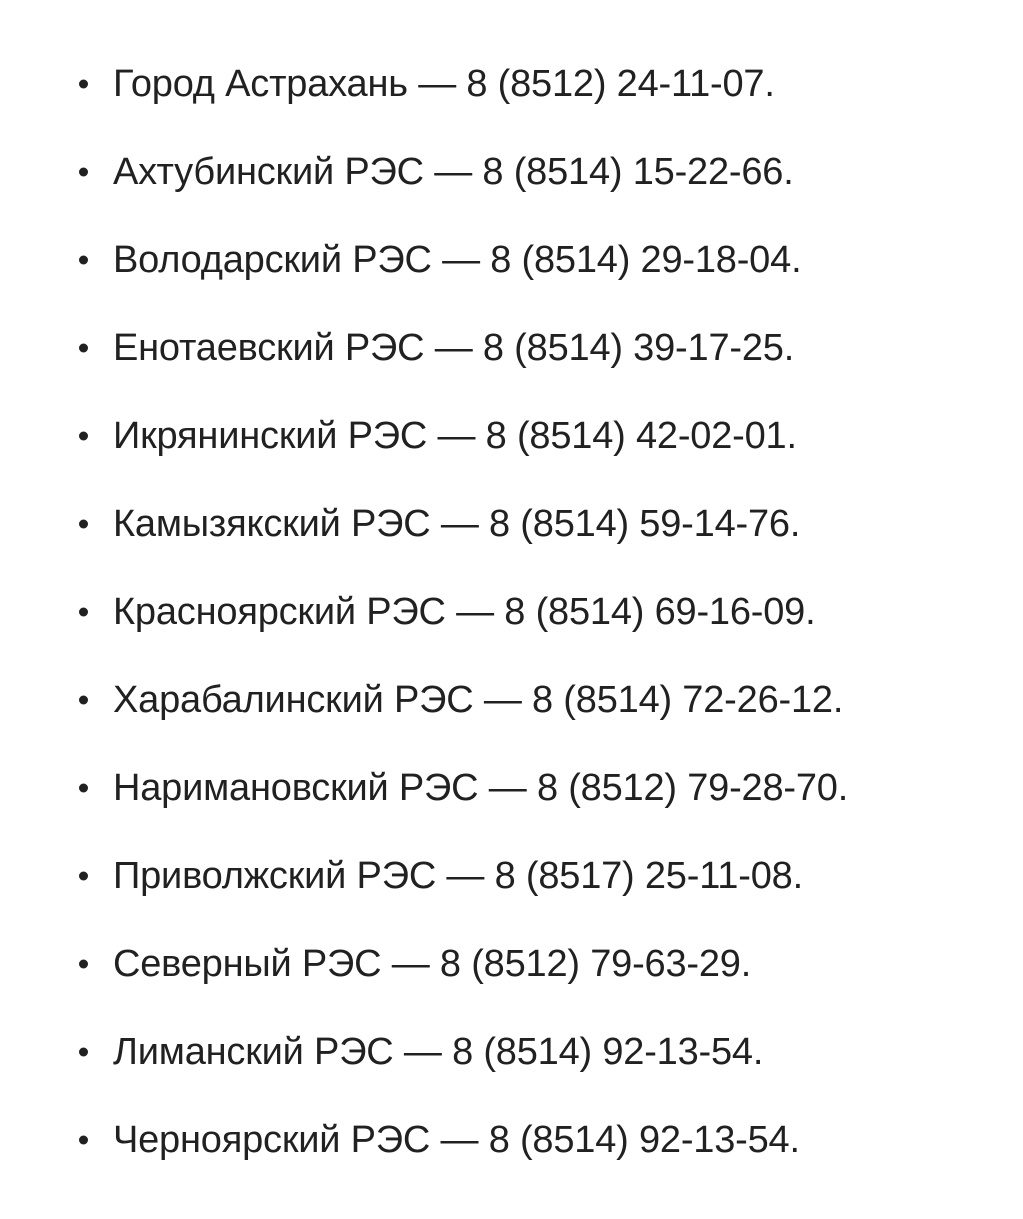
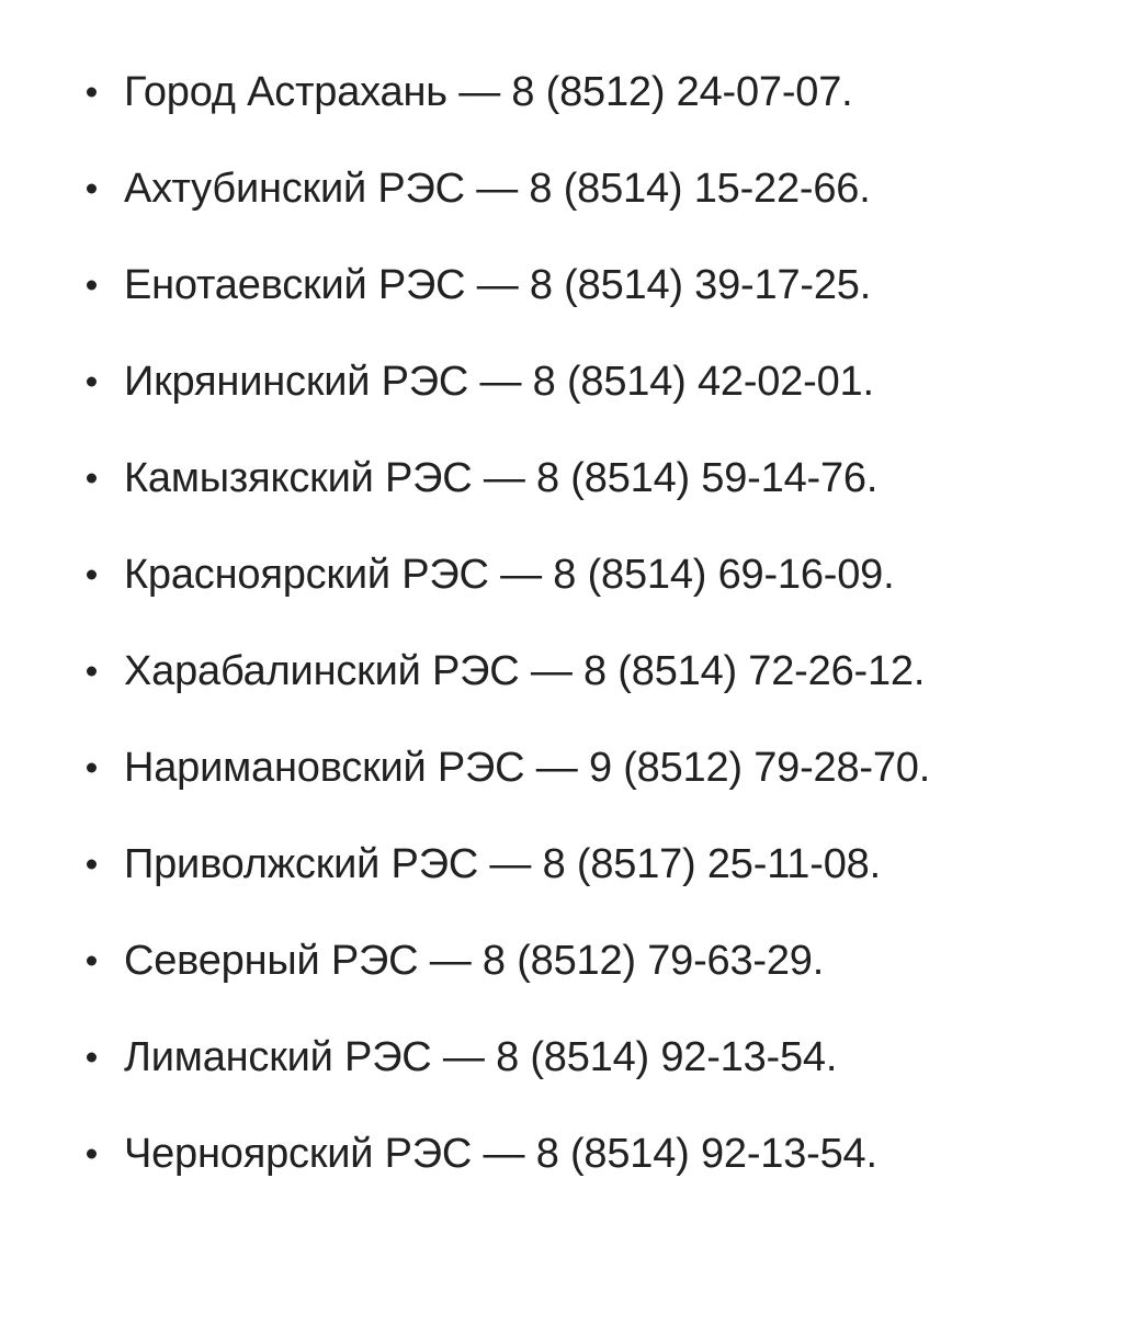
- Город Астрахань — 8 (8512) 24-11-07.
+ Город Астрахань — 8 (8512) 24-07-07.
  Ахтубинский РЭС — 8 (8514) 15-22-66.
- Володарский РЭС — 8 (8514) 29-18-04.
  Енотаевский РЭС — 8 (8514) 39-17-25.
  Икрянинский РЭС — 8 (8514) 42-02-01.
  Камызякский РЭС — 8 (8514) 59-14-76.
  Красноярский РЭС — 8 (8514) 69-16-09.
  Харабалинский РЭС — 8 (8514) 72-26-12.
- Наримановский РЭС — 8 (8512) 79-28-70.
+ Наримановский РЭС — 9 (8512) 79-28-70.
  Приволжский РЭС — 8 (8517) 25-11-08.
  Северный РЭС — 8 (8512) 79-63-29.
  Лиманский РЭС — 8 (8514) 92-13-54.
  Черноярский РЭС — 8 (8514) 92-13-54.
